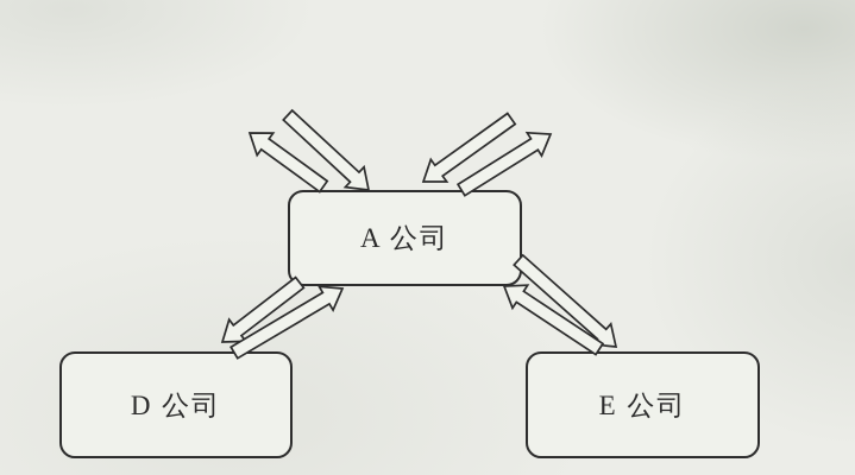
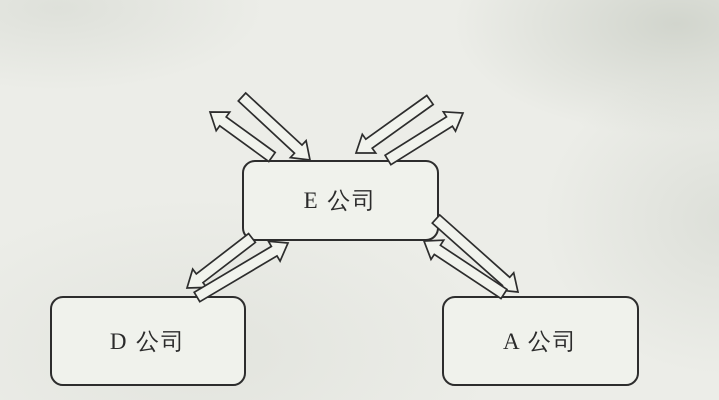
- A 公司
+ E 公司
  D 公司
- E 公司
+ A 公司
